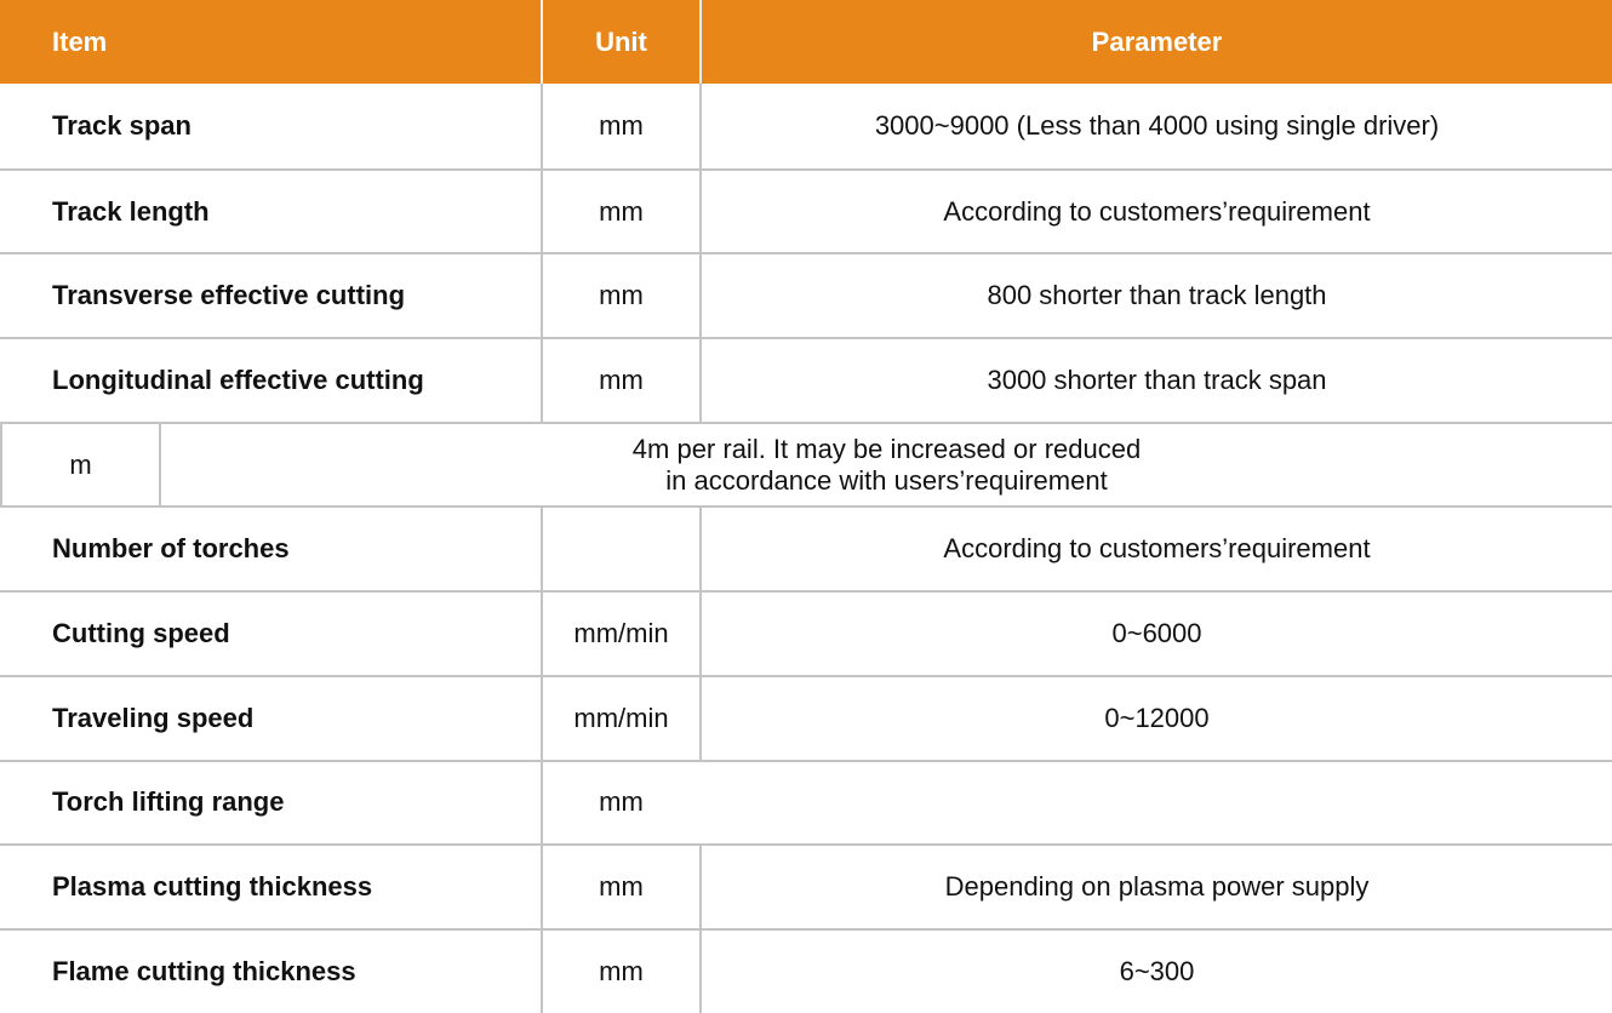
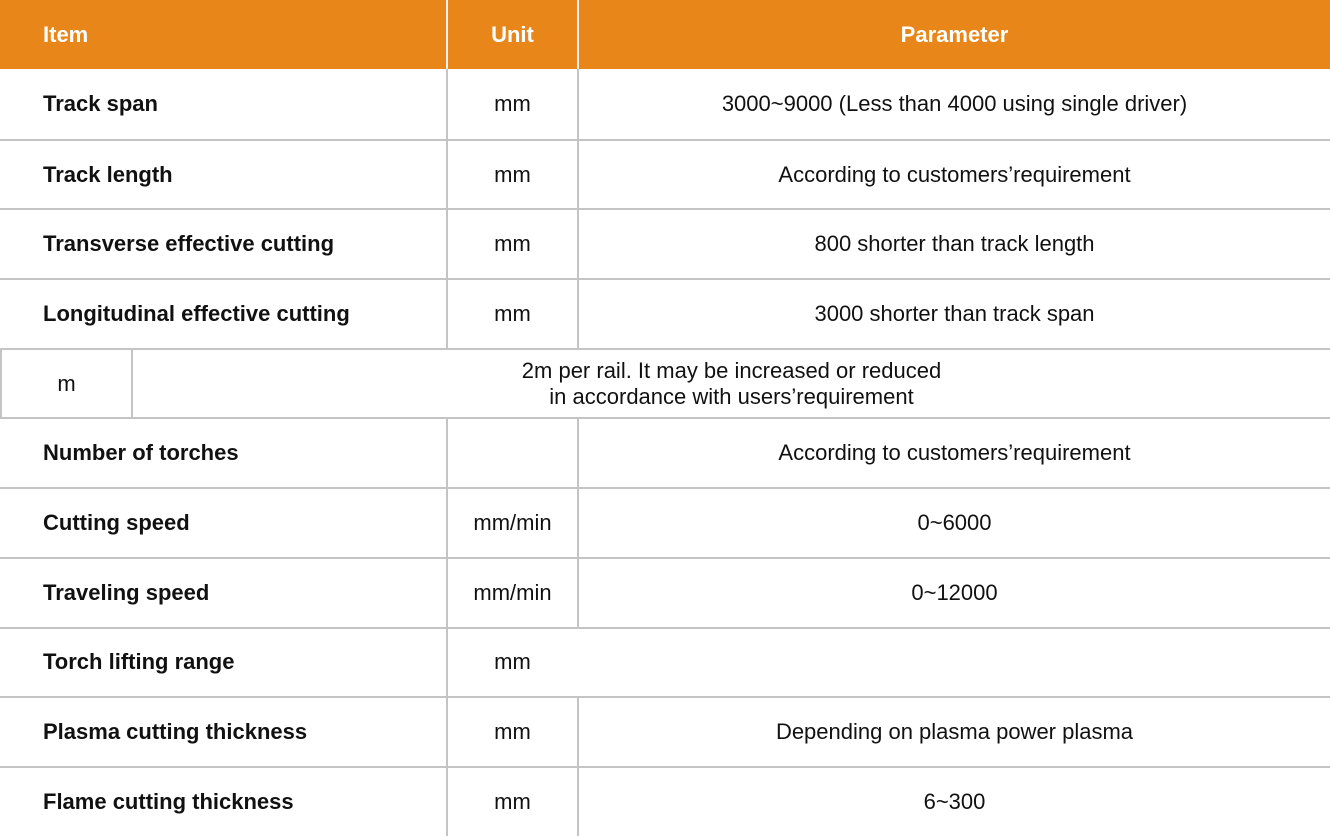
  Item
  Unit
  Parameter
  Track span
  mm
  3000~9000 (Less than 4000 using single driver)
  Track length
  mm
  According to customers’requirement
  Transverse effective cutting
  mm
  800 shorter than track length
  Longitudinal effective cutting
  mm
  3000 shorter than track span
  m
- 4m per rail. It may be increased or reduced
+ 2m per rail. It may be increased or reduced
  in accordance with users’requirement
  Number of torches
  According to customers’requirement
  Cutting speed
  mm/min
  0~6000
  Traveling speed
  mm/min
  0~12000
  Torch lifting range
  mm
  Plasma cutting thickness
  mm
- Depending on plasma power supply
+ Depending on plasma power plasma
  Flame cutting thickness
  mm
  6~300
